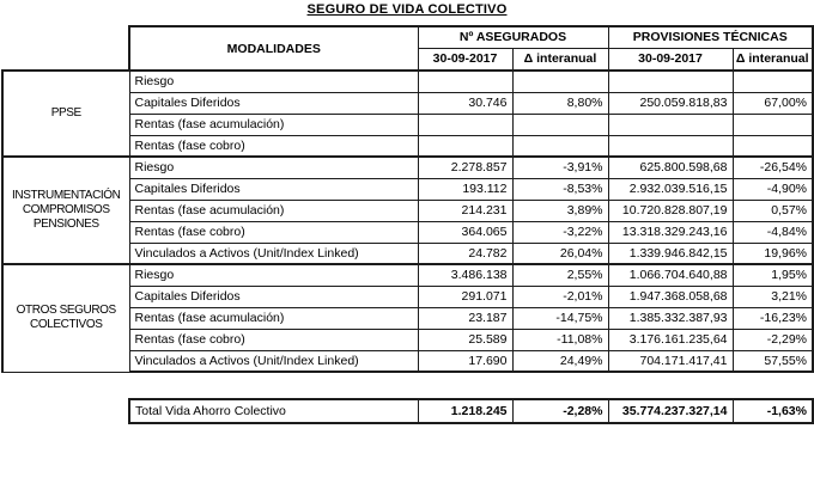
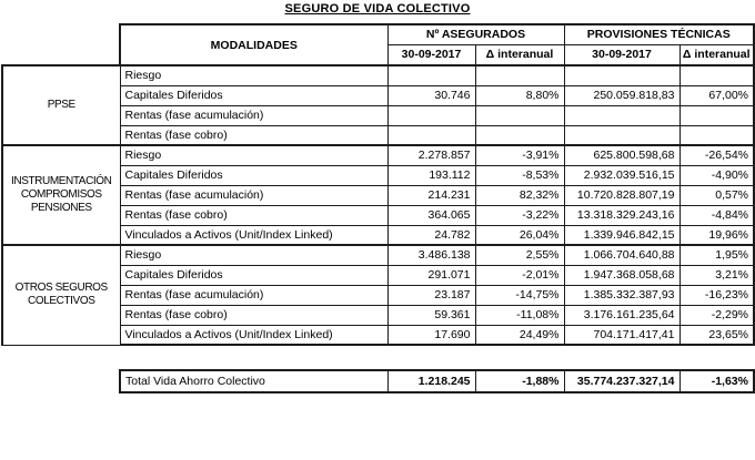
  SEGURO DE VIDA COLECTIVO
  	MODALIDADES	Nº ASEGURADOS	PROVISIONES TÉCNICAS
  30-09-2017	Δ interanual	30-09-2017	Δ interanual
  PPSE	Riesgo
  Capitales Diferidos	30.746	8,80%	250.059.818,83	67,00%
  Rentas (fase acumulación)
  Rentas (fase cobro)
  INSTRUMENTACIÓN COMPROMISOS PENSIONES	Riesgo	2.278.857	-3,91%	625.800.598,68	-26,54%
  Capitales Diferidos	193.112	-8,53%	2.932.039.516,15	-4,90%
- Rentas (fase acumulación)	214.231	3,89%	10.720.828.807,19	0,57%
+ Rentas (fase acumulación)	214.231	82,32%	10.720.828.807,19	0,57%
  Rentas (fase cobro)	364.065	-3,22%	13.318.329.243,16	-4,84%
  Vinculados a Activos (Unit/Index Linked)	24.782	26,04%	1.339.946.842,15	19,96%
  OTROS SEGUROS COLECTIVOS	Riesgo	3.486.138	2,55%	1.066.704.640,88	1,95%
  Capitales Diferidos	291.071	-2,01%	1.947.368.058,68	3,21%
  Rentas (fase acumulación)	23.187	-14,75%	1.385.332.387,93	-16,23%
- Rentas (fase cobro)	25.589	-11,08%	3.176.161.235,64	-2,29%
+ Rentas (fase cobro)	59.361	-11,08%	3.176.161.235,64	-2,29%
- Vinculados a Activos (Unit/Index Linked)	17.690	24,49%	704.171.417,41	57,55%
+ Vinculados a Activos (Unit/Index Linked)	17.690	24,49%	704.171.417,41	23,65%
- Total Vida Ahorro Colectivo	1.218.245	-2,28%	35.774.237.327,14	-1,63%
+ Total Vida Ahorro Colectivo	1.218.245	-1,88%	35.774.237.327,14	-1,63%
